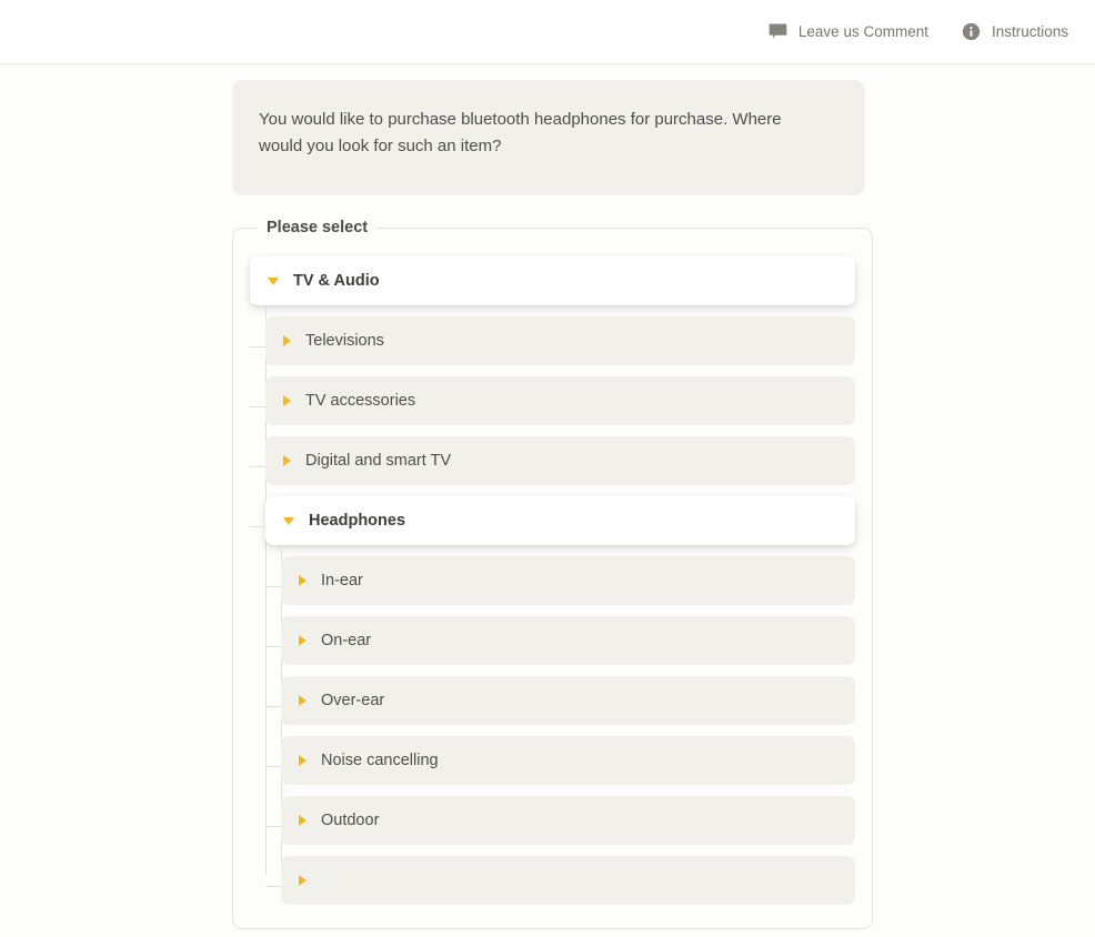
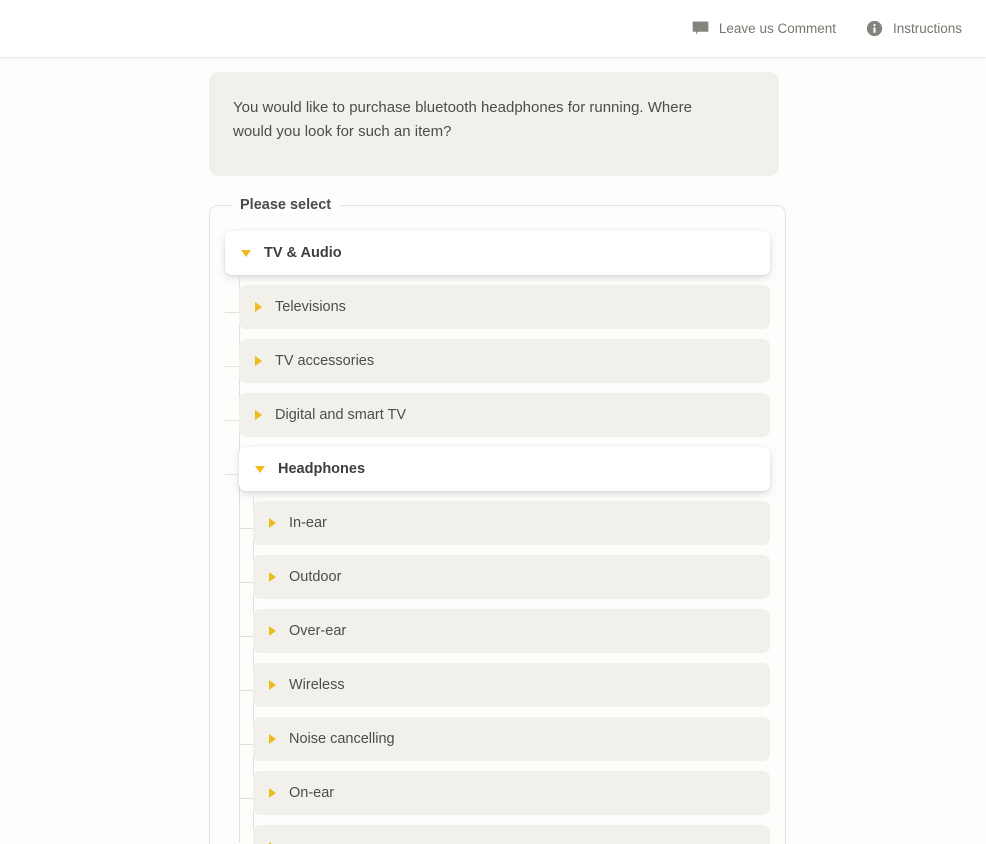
  Leave us Comment
  Instructions
- You would like to purchase bluetooth headphones for purchase. Where would you look for such an item?
+ You would like to purchase bluetooth headphones for running. Where would you look for such an item?
  Please select
  TV & Audio
  Televisions
  TV accessories
  Digital and smart TV
  Headphones
  In-ear
- On-ear
+ Outdoor
  Over-ear
+ Wireless
  Noise cancelling
- Outdoor
+ On-ear
